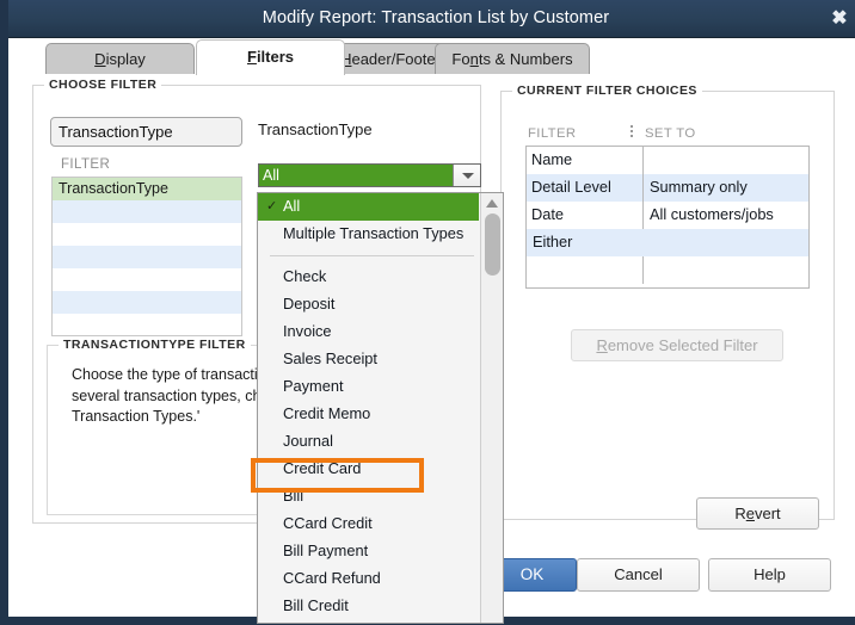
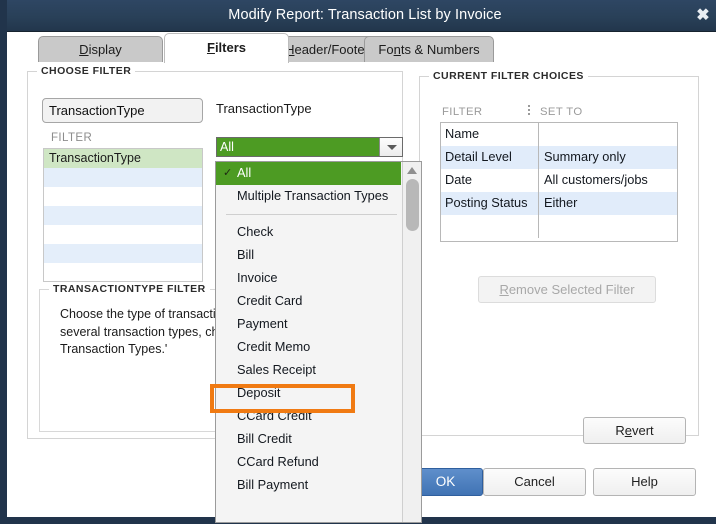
- Modify Report: Transaction List by Customer
+ Modify Report: Transaction List by Invoice
  ✖
  Display
  Filters
  Header/Foote
  Fonts & Numbers
  CHOOSE FILTER
  TransactionType
  FILTER
  TransactionType
  TRANSACTIONTYPE FILTER
  Choose the type of transact several transaction types, c Transaction Types.'
  TransactionType
  All
  CURRENT FILTER CHOICES
  FILTER
  SET TO
  Name
  Detail Level
  Summary only
  Date
  All customers/jobs
+ Posting Status
  Either
  Remove Selected Filter
  Revert
  ✓
  All
  Multiple Transaction Types
  Check
- Deposit
+ Bill
  Invoice
- Sales Receipt
+ Credit Card
  Payment
  Credit Memo
- Journal
- Credit Card
+ Sales Receipt
- Bill
+ Deposit
  CCard Credit
- Bill Payment
+ Bill Credit
  CCard Refund
- Bill Credit
+ Bill Payment
  OK
  Cancel
  Help
